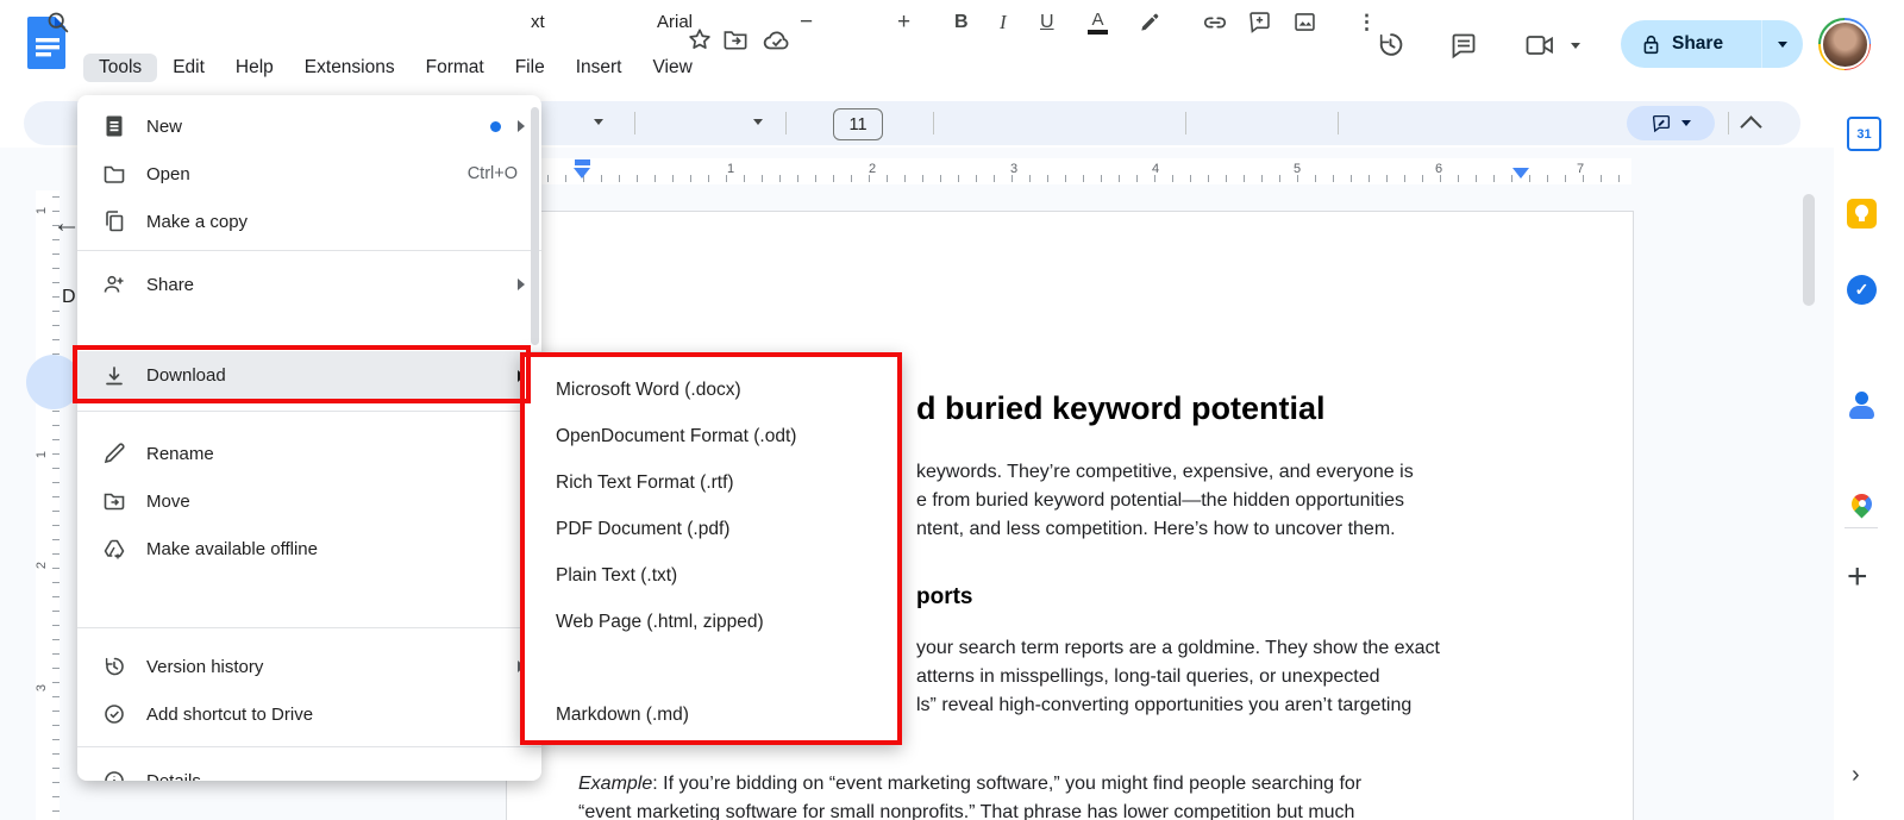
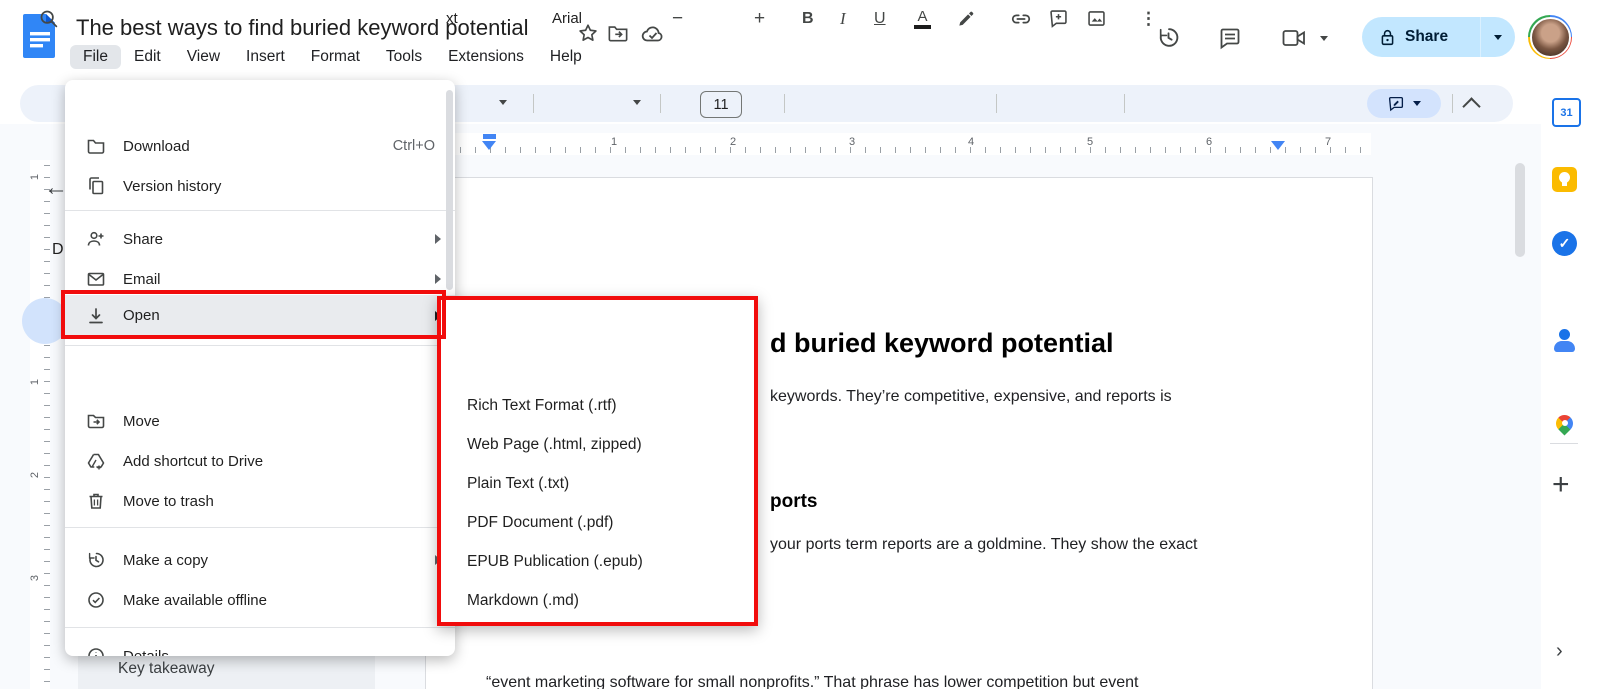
  1
  2
  3
  4
  5
  6
  7
  d buried keyword potential
- keywords. They’re competitive, expensive, and everyone is
+ keywords. They’re competitive, expensive, and reports is
- e from buried keyword potential—the hidden opportunities
- ntent, and less competition. Here’s how to uncover them.
  ports
- your search term reports are a goldmine. They show the exact
+ your ports term reports are a goldmine. They show the exact
- atterns in misspellings, long-tail queries, or unexpected
- ls” reveal high-converting opportunities you aren’t targeting
- Example: If you’re bidding on “event marketing software,” you might find people searching for
- “event marketing software for small nonprofits.” That phrase has lower competition but much
+ “event marketing software for small nonprofits.” That phrase has lower competition but event
  ←
  D
+ Key takeaway
+ The best ways to find buried keyword potential
- Tools
+ File
  Edit
- Help
+ View
- Extensions
+ Insert
  Format
- File
+ Tools
- Insert
+ Extensions
- View
+ Help
  Share
  xt
  Arial
  −
  11
  +
  B
  I
  U
  A
  ⋮
  31
  ✓
  +
  ›
- New
- Open
+ Download
  Ctrl+O
- Make a copy
+ Version history
  Share
+ Email
- Download
+ Open
- Rename
  Move
- Make available offline
+ Add shortcut to Drive
+ Move to trash
- Version history
+ Make a copy
- Add shortcut to Drive
+ Make available offline
- Microsoft Word (.docx)
- OpenDocument Format (.odt)
  Rich Text Format (.rtf)
- PDF Document (.pdf)
+ Web Page (.html, zipped)
  Plain Text (.txt)
- Web Page (.html, zipped)
+ PDF Document (.pdf)
+ EPUB Publication (.epub)
  Markdown (.md)
